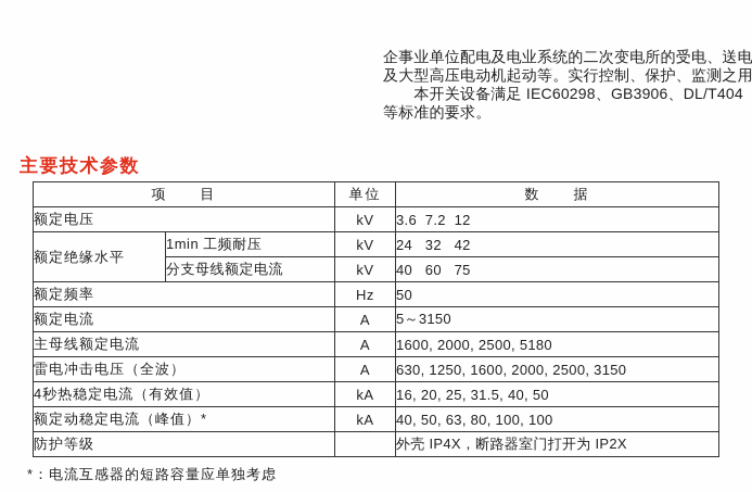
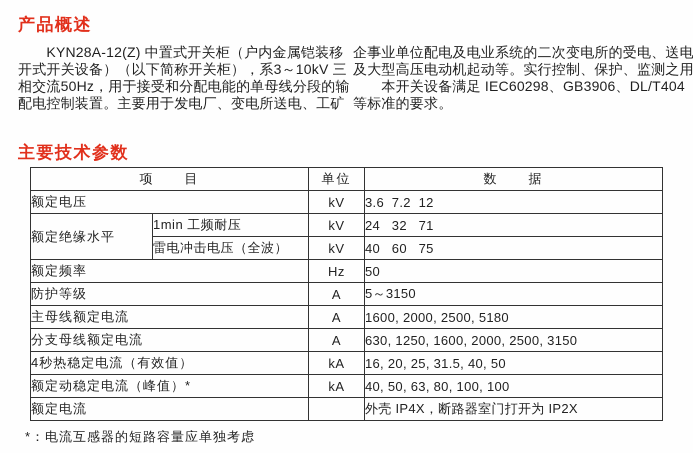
+ 产品概述
+ KYN28A-12(Z) 中置式开关柜（户内金属铠装移
+ 开式开关设备）（以下简称开关柜），系3～10kV 三
+ 相交流50Hz，用于接受和分配电能的单母线分段的输
+ 配电控制装置。主要用于发电厂、变电所送电、工矿
  企事业单位配电及电业系统的二次变电所的受电、送电
  及大型高压电动机起动等。实行控制、保护、监测之用
  本开关设备满足 IEC60298、GB3906、DL/T404
  等标准的要求。
  主要技术参数
  项 目	单位	数 据
  额定电压	kV	3.6 7.2 12
- 额定绝缘水平	1min 工频耐压	kV	24 32 42
+ 额定绝缘水平	1min 工频耐压	kV	24 32 71
- 分支母线额定电流	kV	40 60 75
+ 雷电冲击电压（全波）	kV	40 60 75
  额定频率	Hz	50
- 额定电流	A	5～3150
+ 防护等级	A	5～3150
  主母线额定电流	A	1600, 2000, 2500, 5180
- 雷电冲击电压（全波）	A	630, 1250, 1600, 2000, 2500, 3150
+ 分支母线额定电流	A	630, 1250, 1600, 2000, 2500, 3150
  4秒热稳定电流（有效值）	kA	16, 20, 25, 31.5, 40, 50
  额定动稳定电流（峰值）*	kA	40, 50, 63, 80, 100, 100
- 防护等级		外壳 IP4X，断路器室门打开为 IP2X
+ 额定电流		外壳 IP4X，断路器室门打开为 IP2X
  *：电流互感器的短路容量应单独考虑
